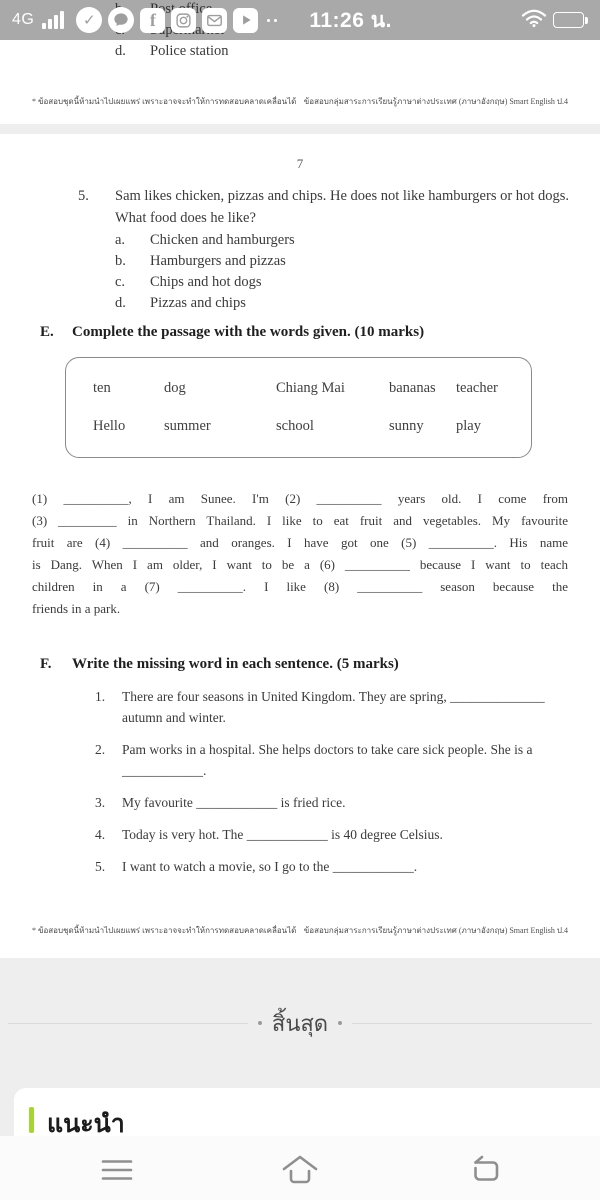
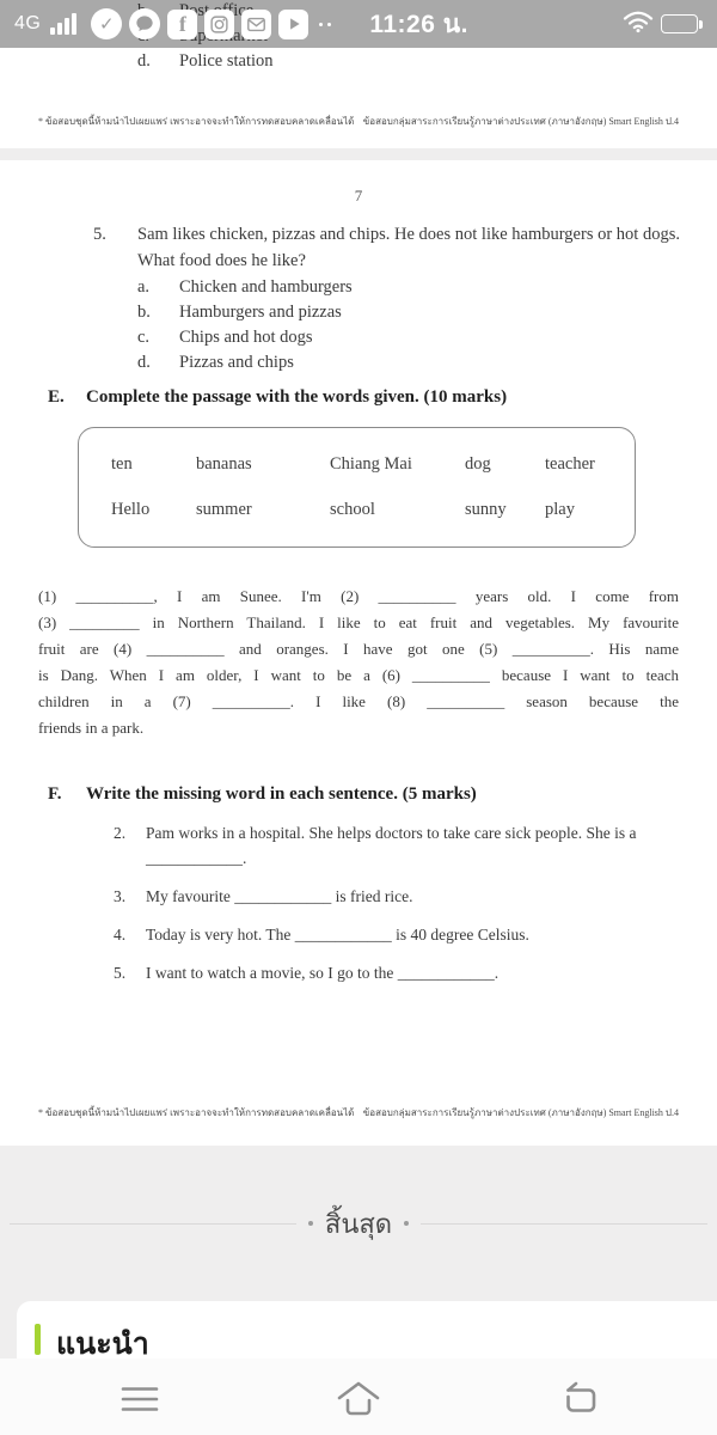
  d.
  Police station
  * ข้อสอบชุดนี้ห้ามนำไปเผยแพร่ เพราะอาจจะทำให้การทดสอบคลาดเคลื่อนได้
  ข้อสอบกลุ่มสาระการเรียนรู้ภาษาต่างประเทศ (ภาษาอังกฤษ) Smart English ป.4
  4G
  ✓
  f
  11:26 น.
  7
  5.
  Sam likes chicken, pizzas and chips. He does not like hamburgers or hot dogs. What food does he like?
  a.
  Chicken and hamburgers
  b.
  Hamburgers and pizzas
  c.
  Chips and hot dogs
  d.
  Pizzas and chips
  E.
  Complete the passage with the words given. (10 marks)
  ten
- dog
+ bananas
  Chiang Mai
- bananas
+ dog
  teacher
  Hello
  summer
  school
  sunny
  play
  (1) __________, I am Sunee. I'm (2) __________ years old. I come from
  (3) _________ in Northern Thailand. I like to eat fruit and vegetables. My favourite
  fruit are (4) __________ and oranges. I have got one (5) __________. His name
  is Dang. When I am older, I want to be a (6) __________ because I want to teach
  children in a (7) __________. I like (8) __________ season because the
  friends in a park.
  F.
  Write the missing word in each sentence. (5 marks)
- 1.
- There are four seasons in United Kingdom. They are spring, ______________ autumn and winter.
  2.
  Pam works in a hospital. She helps doctors to take care sick people. She is a ____________.
  3.
  My favourite ____________ is fried rice.
  4.
  Today is very hot. The ____________ is 40 degree Celsius.
  5.
  I want to watch a movie, so I go to the ____________.
  * ข้อสอบชุดนี้ห้ามนำไปเผยแพร่ เพราะอาจจะทำให้การทดสอบคลาดเคลื่อนได้
  ข้อสอบกลุ่มสาระการเรียนรู้ภาษาต่างประเทศ (ภาษาอังกฤษ) Smart English ป.4
  สิ้นสุด
  แนะนำ
